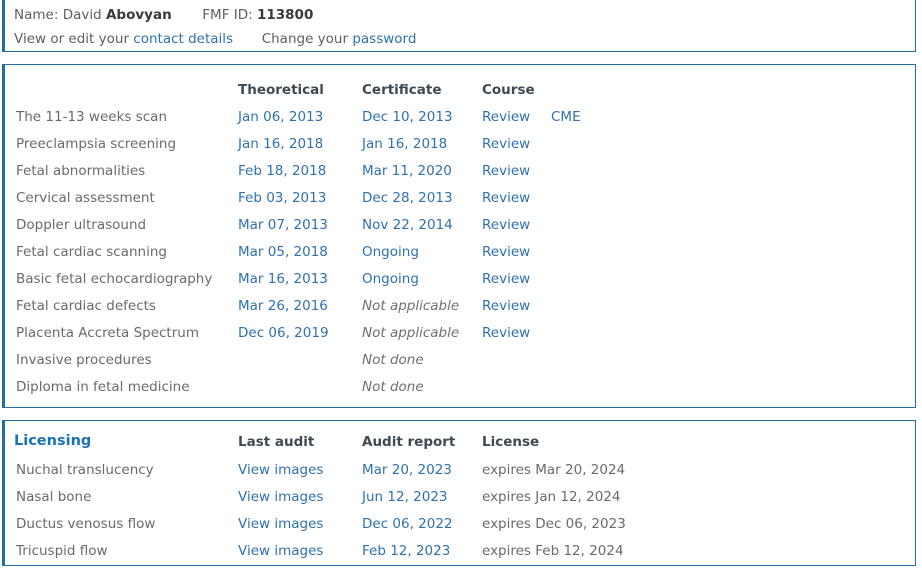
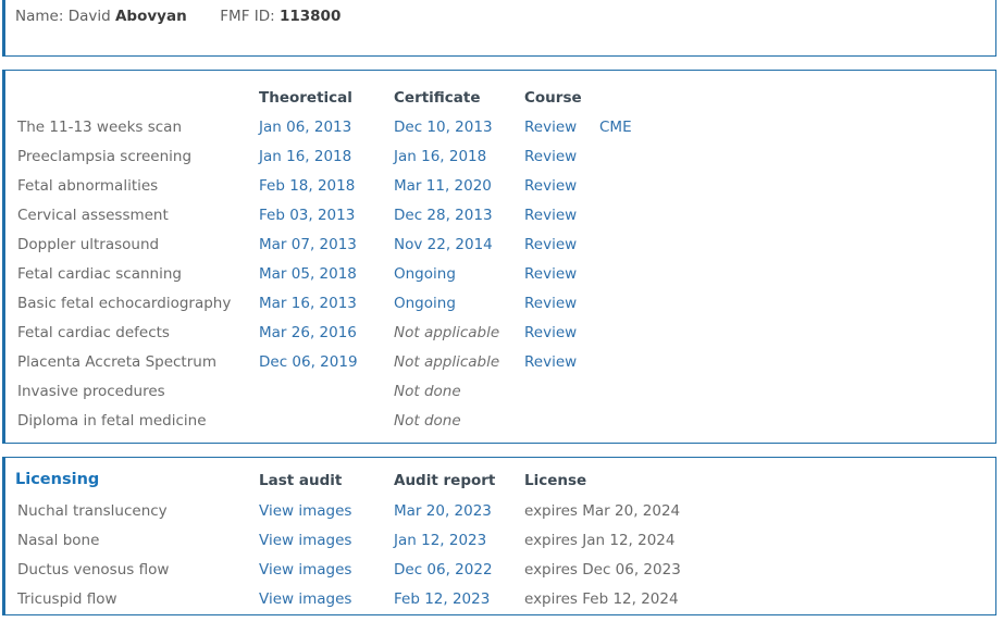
  Name: David Abovyan FMF ID: 113800
- View or edit your contact details Change your password
  Theoretical
  Certificate
  Course
  The 11-13 weeks scan
  Jan 06, 2013
  Dec 10, 2013
  Review
  CME
  Preeclampsia screening
  Jan 16, 2018
  Jan 16, 2018
  Review
  Fetal abnormalities
  Feb 18, 2018
  Mar 11, 2020
  Review
  Cervical assessment
  Feb 03, 2013
  Dec 28, 2013
  Review
  Doppler ultrasound
  Mar 07, 2013
  Nov 22, 2014
  Review
  Fetal cardiac scanning
  Mar 05, 2018
  Ongoing
  Review
  Basic fetal echocardiography
  Mar 16, 2013
  Ongoing
  Review
  Fetal cardiac defects
  Mar 26, 2016
  Not applicable
  Review
  Placenta Accreta Spectrum
  Dec 06, 2019
  Not applicable
  Review
  Invasive procedures
  Not done
  Diploma in fetal medicine
  Not done
  Licensing
  Last audit
  Audit report
  License
  Nuchal translucency
  View images
  Mar 20, 2023
  expires Mar 20, 2024
  Nasal bone
  View images
- Jun 12, 2023
+ Jan 12, 2023
  expires Jan 12, 2024
  Ductus venosus flow
  View images
  Dec 06, 2022
  expires Dec 06, 2023
  Tricuspid flow
  View images
  Feb 12, 2023
  expires Feb 12, 2024
